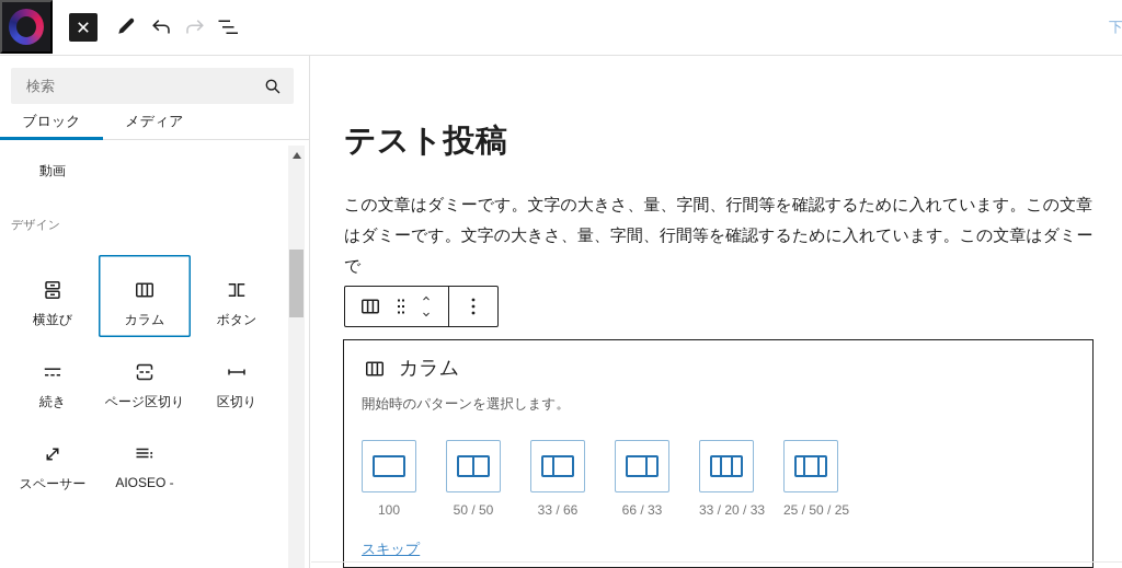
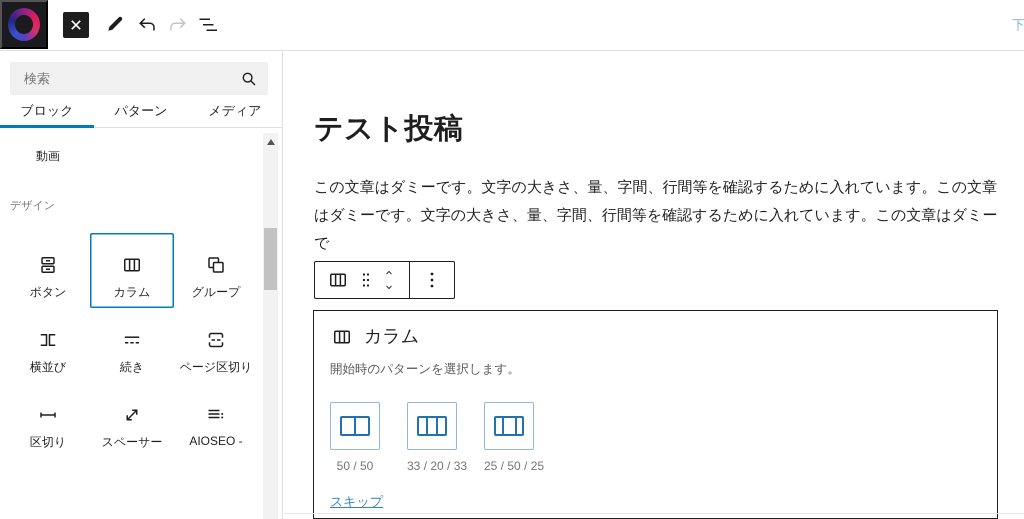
  検索
  ブロック
+ パターン
  メディア
  動画
  デザイン
- 横並び
+ ボタン
  カラム
+ グループ
- ボタン
+ 横並び
  続き
  ページ区切り
  区切り
  スペーサー
  AIOSEO -
  テスト投稿
  この文章はダミーです。文字の大きさ、量、字間、行間等を確認するために入れています。この文章はダミーです。文字の大きさ、量、字間、行間等を確認するために入れています。この文章はダミーで
  カラム
  開始時のパターンを選択します。
- 100
  50 / 50
- 33 / 66
- 66 / 33
  33 / 20 / 33
  25 / 50 / 25
  スキップ
